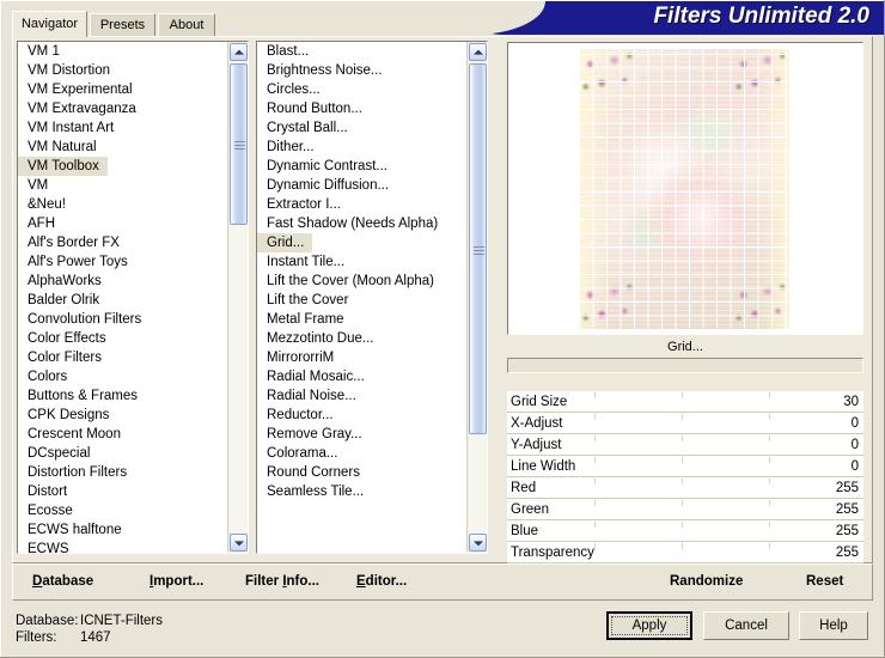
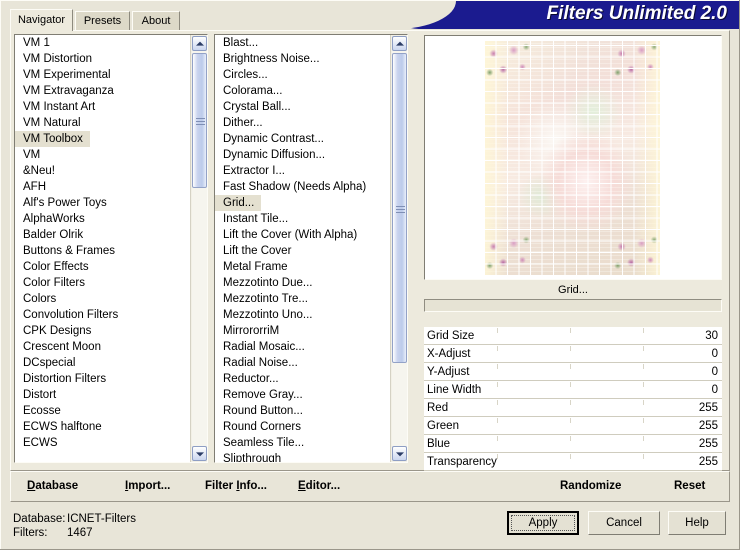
  Filters Unlimited 2.0
  Navigator
  Presets
  About
  VM 1
  VM Distortion
  VM Experimental
  VM Extravaganza
  VM Instant Art
  VM Natural
  VM Toolbox
  VM
  &Neu!
  AFH
- Alf's Border FX
  Alf's Power Toys
  AlphaWorks
  Balder Olrik
- Convolution Filters
+ Buttons & Frames
  Color Effects
  Color Filters
  Colors
- Buttons & Frames
+ Convolution Filters
  CPK Designs
  Crescent Moon
  DCspecial
  Distortion Filters
  Distort
  Ecosse
  ECWS halftone
  ECWS
  Blast...
  Brightness Noise...
  Circles...
- Round Button...
+ Colorama...
  Crystal Ball...
  Dither...
  Dynamic Contrast...
  Dynamic Diffusion...
  Extractor I...
  Fast Shadow (Needs Alpha)
  Grid...
  Instant Tile...
- Lift the Cover (Moon Alpha)
+ Lift the Cover (With Alpha)
  Lift the Cover
  Metal Frame
  Mezzotinto Due...
+ Mezzotinto Tre...
+ Mezzotinto Uno...
  MirrororriM
  Radial Mosaic...
  Radial Noise...
  Reductor...
  Remove Gray...
- Colorama...
+ Round Button...
  Round Corners
  Seamless Tile...
+ Slipthrough
  Grid...
  Grid Size
  30
  X-Adjust
  0
  Y-Adjust
  0
  Line Width
  0
  Red
  255
  Green
  255
  Blue
  255
  Transparency
  255
  Database
  Import...
  Filter Info...
  Editor...
  Randomize
  Reset
  Database:
  ICNET-Filters
  Filters:
  1467
  Apply
  Cancel
  Help
